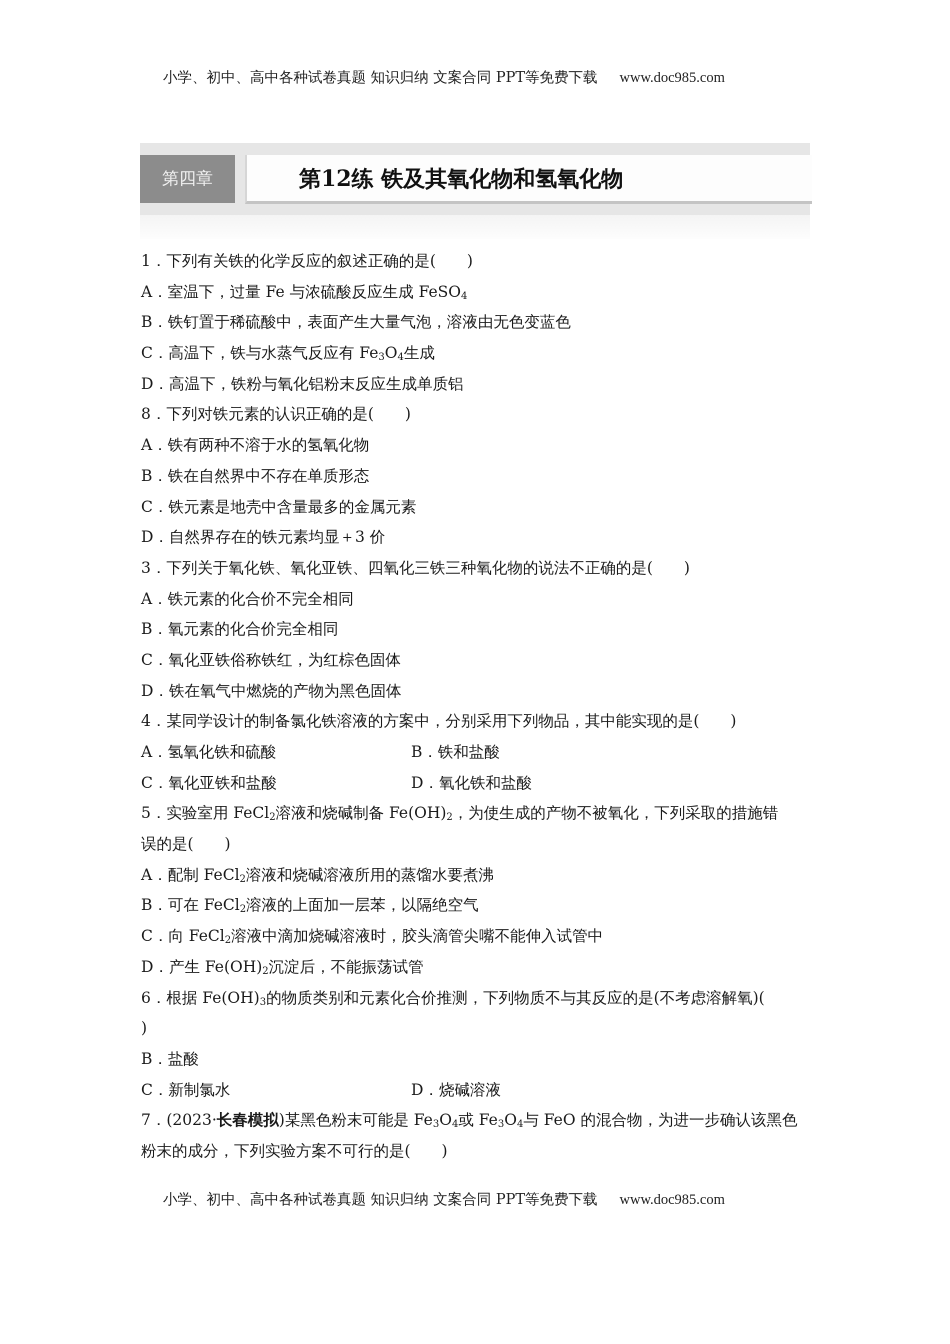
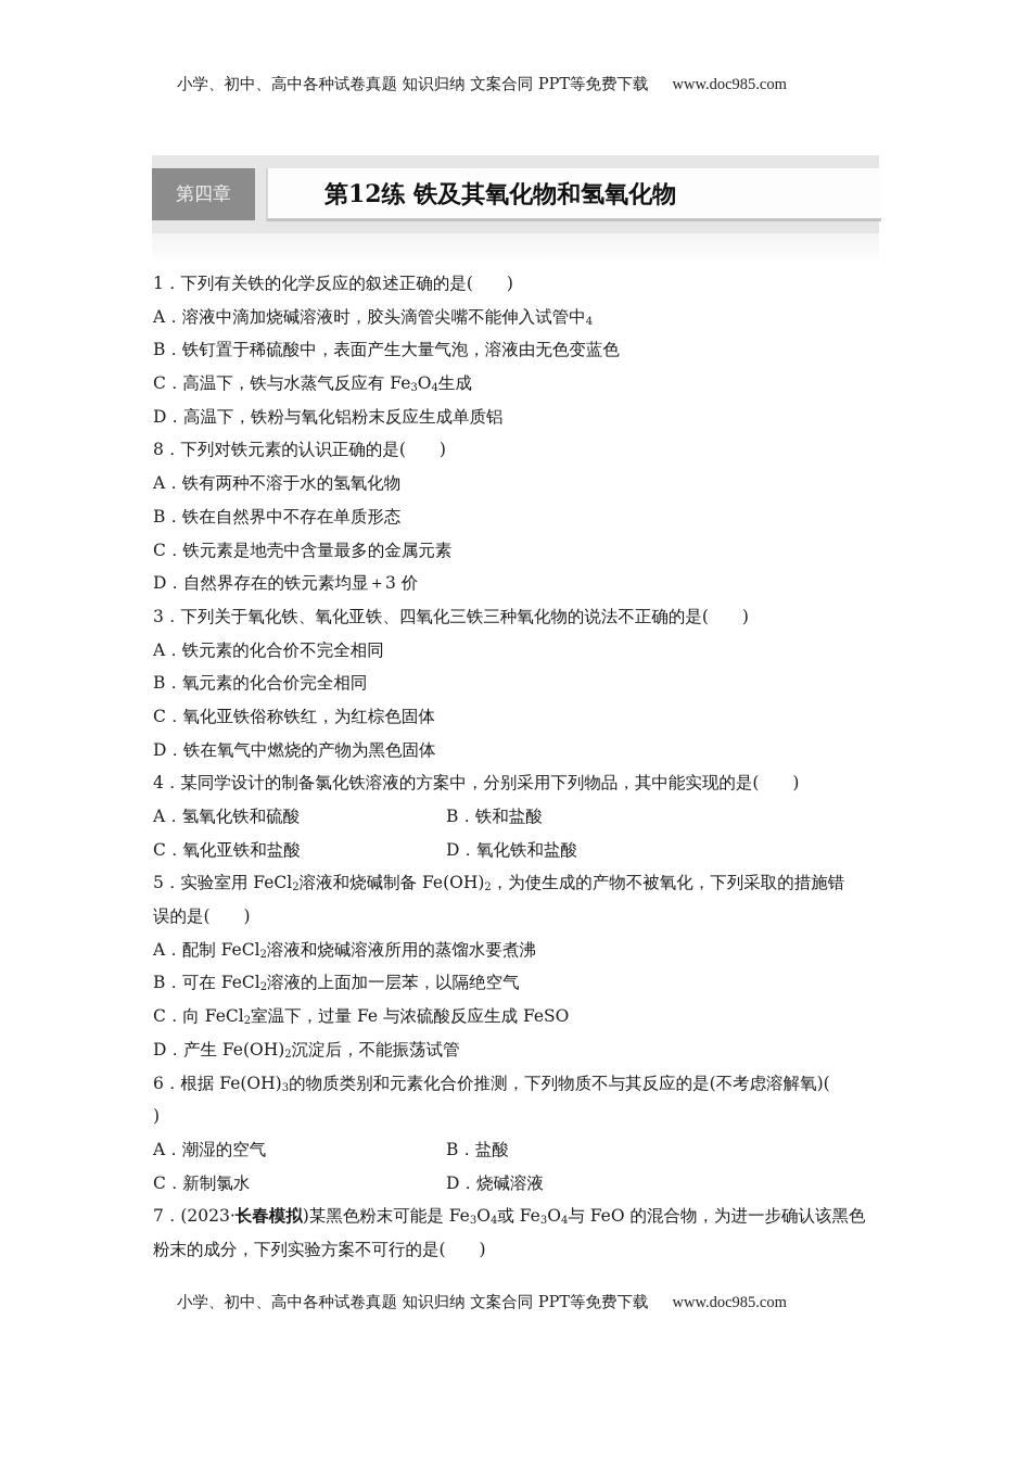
  小学、初中、高中各种试卷真题 知识归纳 文案合同 PPT等免费下载 www.doc985.com
  第四章
  第12练 铁及其氧化物和氢氧化物
  1．下列有关铁的化学反应的叙述正确的是( )
- A．室温下，过量 Fe 与浓硫酸反应生成 FeSO4
+ A．溶液中滴加烧碱溶液时，胶头滴管尖嘴不能伸入试管中4
  B．铁钉置于稀硫酸中，表面产生大量气泡，溶液由无色变蓝色
  C．高温下，铁与水蒸气反应有 Fe3O4生成
  D．高温下，铁粉与氧化铝粉末反应生成单质铝
  8．下列对铁元素的认识正确的是( )
  A．铁有两种不溶于水的氢氧化物
  B．铁在自然界中不存在单质形态
  C．铁元素是地壳中含量最多的金属元素
  D．自然界存在的铁元素均显＋3 价
  3．下列关于氧化铁、氧化亚铁、四氧化三铁三种氧化物的说法不正确的是( )
  A．铁元素的化合价不完全相同
  B．氧元素的化合价完全相同
  C．氧化亚铁俗称铁红，为红棕色固体
  D．铁在氧气中燃烧的产物为黑色固体
  4．某同学设计的制备氯化铁溶液的方案中，分别采用下列物品，其中能实现的是( )
  A．氢氧化铁和硫酸
  B．铁和盐酸
  C．氧化亚铁和盐酸
  D．氧化铁和盐酸
  5．实验室用 FeCl2溶液和烧碱制备 Fe(OH)2，为使生成的产物不被氧化，下列采取的措施错
  误的是( )
  A．配制 FeCl2溶液和烧碱溶液所用的蒸馏水要煮沸
  B．可在 FeCl2溶液的上面加一层苯，以隔绝空气
- C．向 FeCl2溶液中滴加烧碱溶液时，胶头滴管尖嘴不能伸入试管中
+ C．向 FeCl2室温下，过量 Fe 与浓硫酸反应生成 FeSO
  D．产生 Fe(OH)2沉淀后，不能振荡试管
  6．根据 Fe(OH)3的物质类别和元素化合价推测，下列物质不与其反应的是(不考虑溶解氧)(
  )
+ A．潮湿的空气
  B．盐酸
  C．新制氯水
  D．烧碱溶液
  7．(2023·长春模拟)某黑色粉末可能是 Fe3O4或 Fe3O4与 FeO 的混合物，为进一步确认该黑色
  粉末的成分，下列实验方案不可行的是( )
  小学、初中、高中各种试卷真题 知识归纳 文案合同 PPT等免费下载 www.doc985.com
